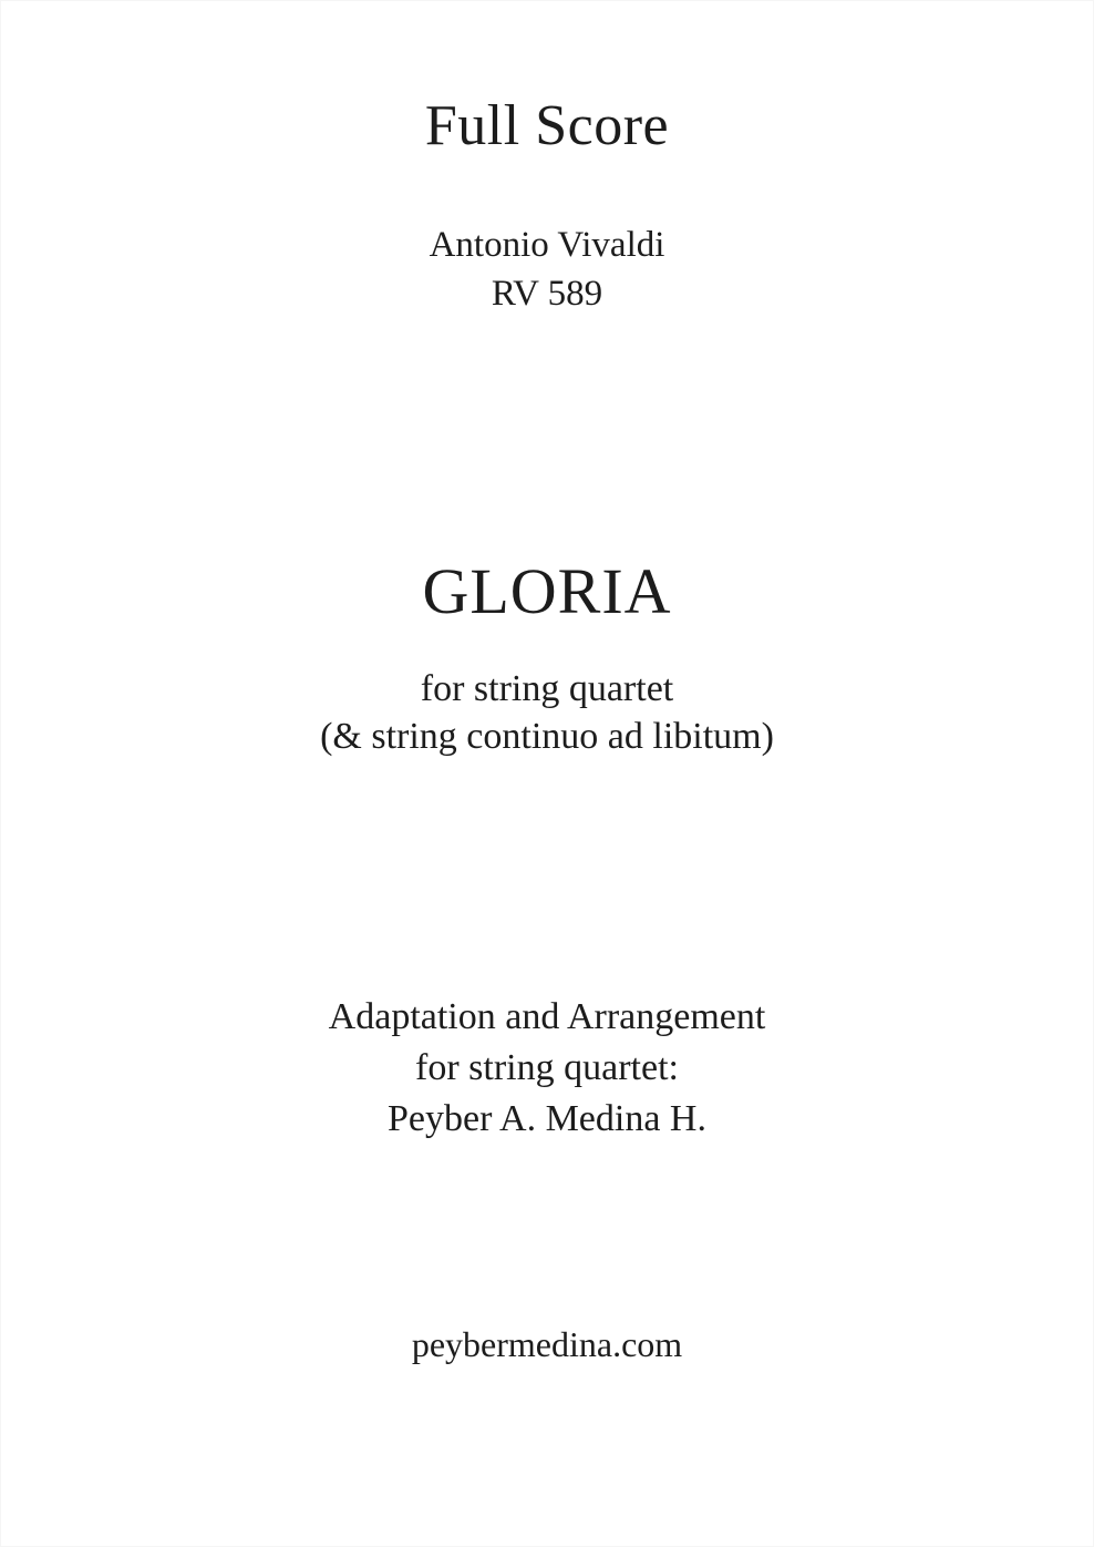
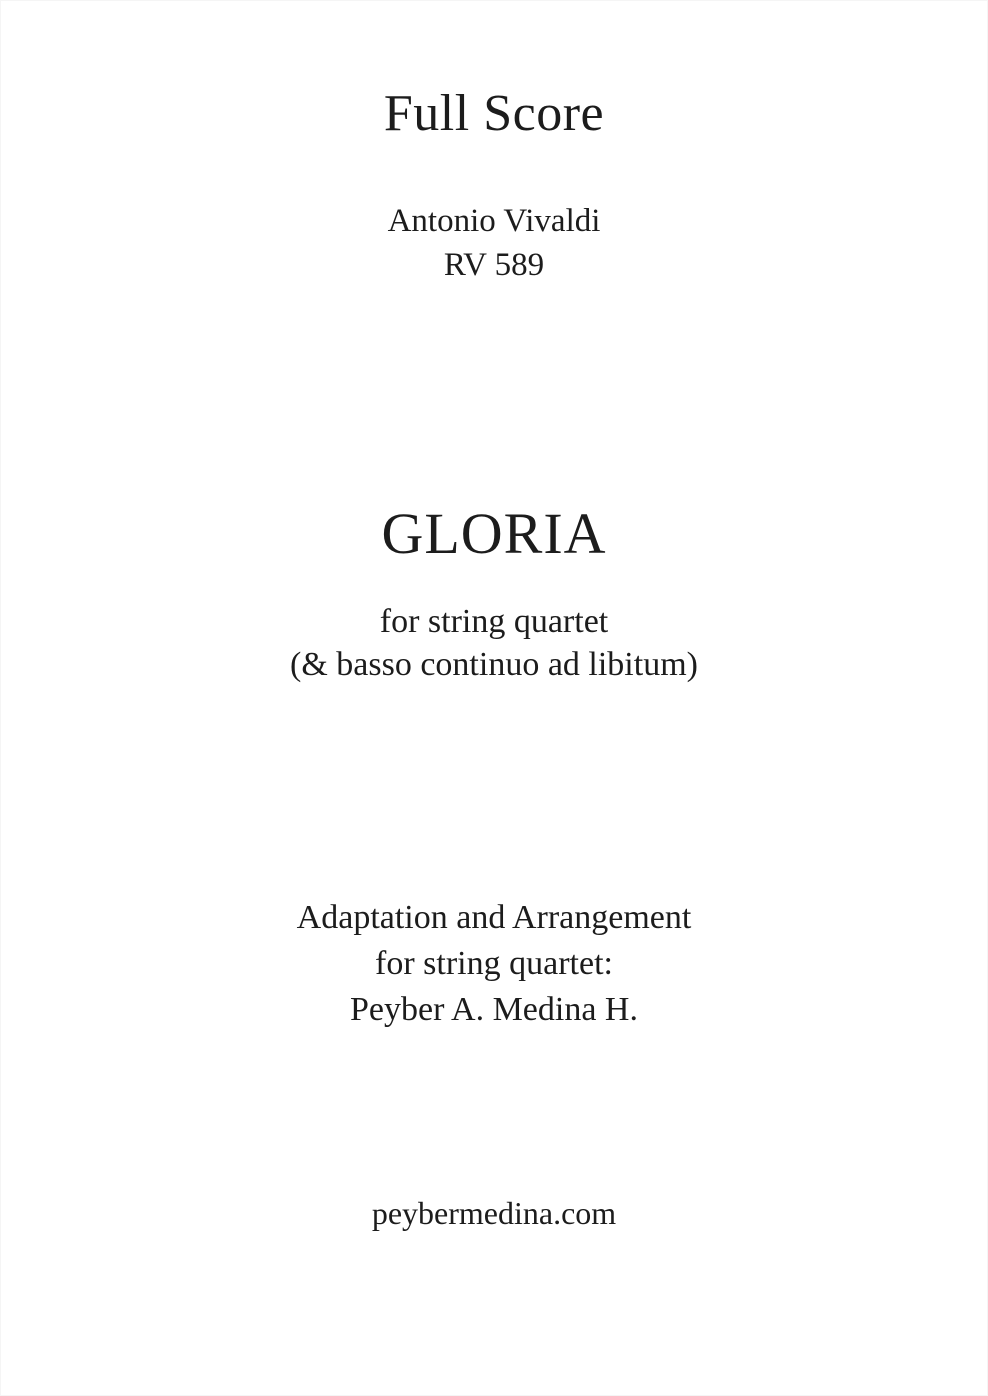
  Full Score
  Antonio Vivaldi
  RV 589
  GLORIA
  for string quartet
- (& string continuo ad libitum)
+ (& basso continuo ad libitum)
  Adaptation and Arrangement
  for string quartet:
  Peyber A. Medina H.
  peybermedina.com
